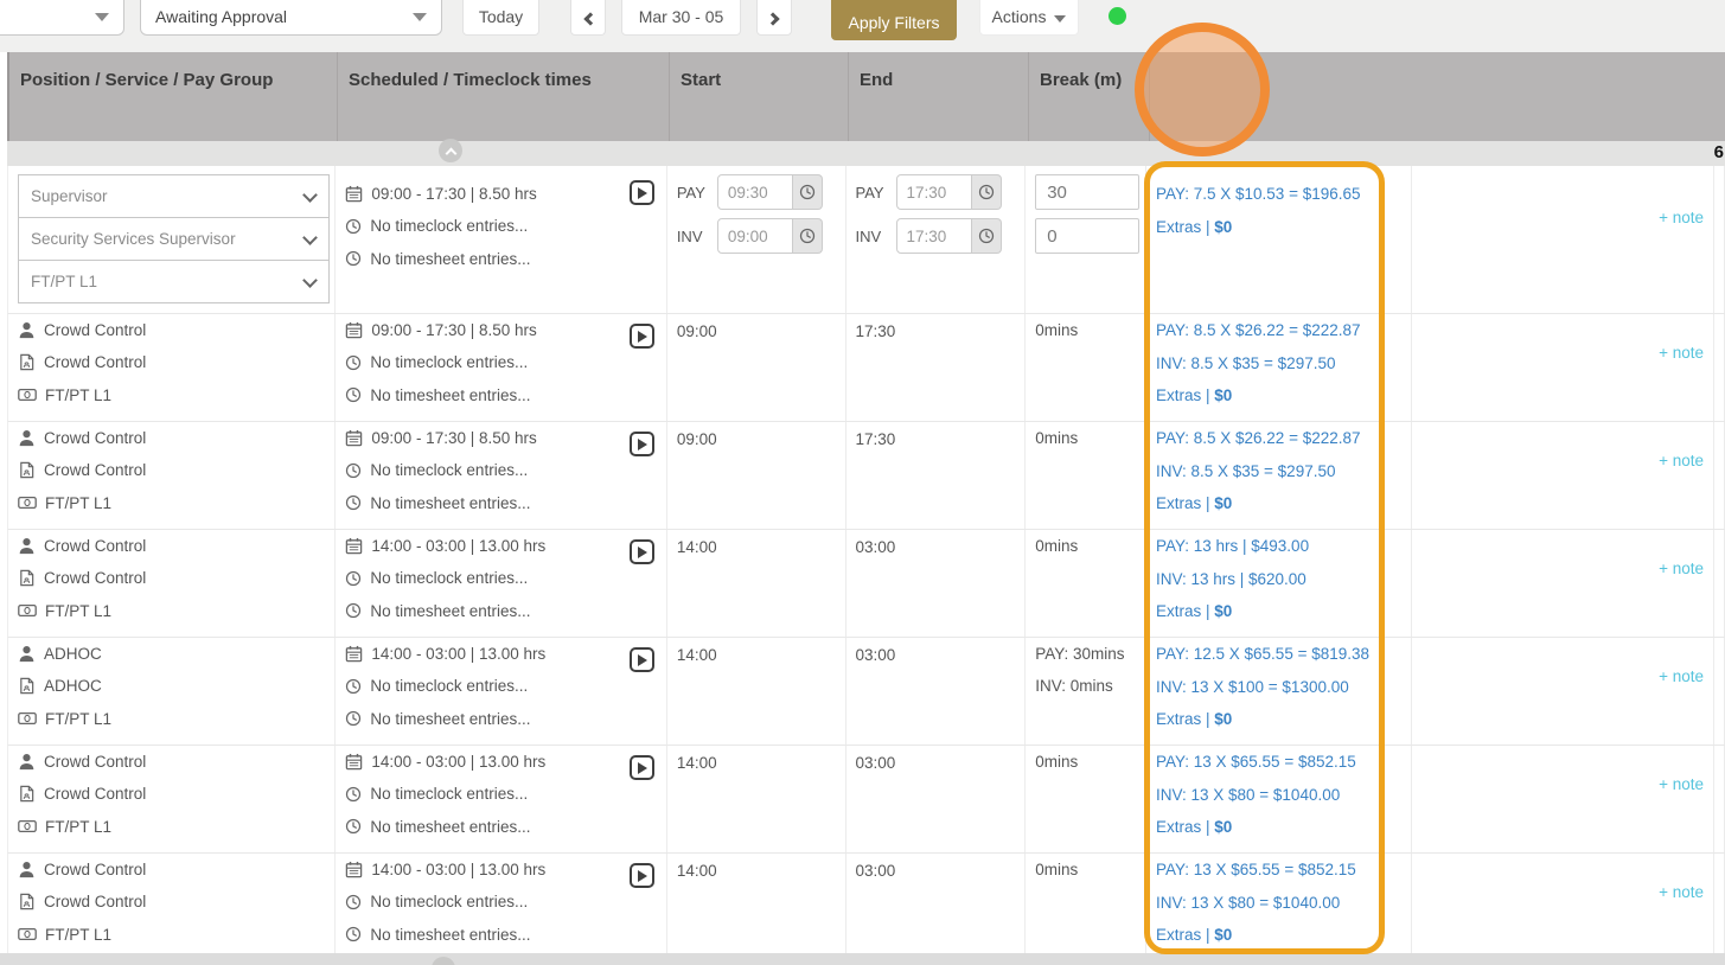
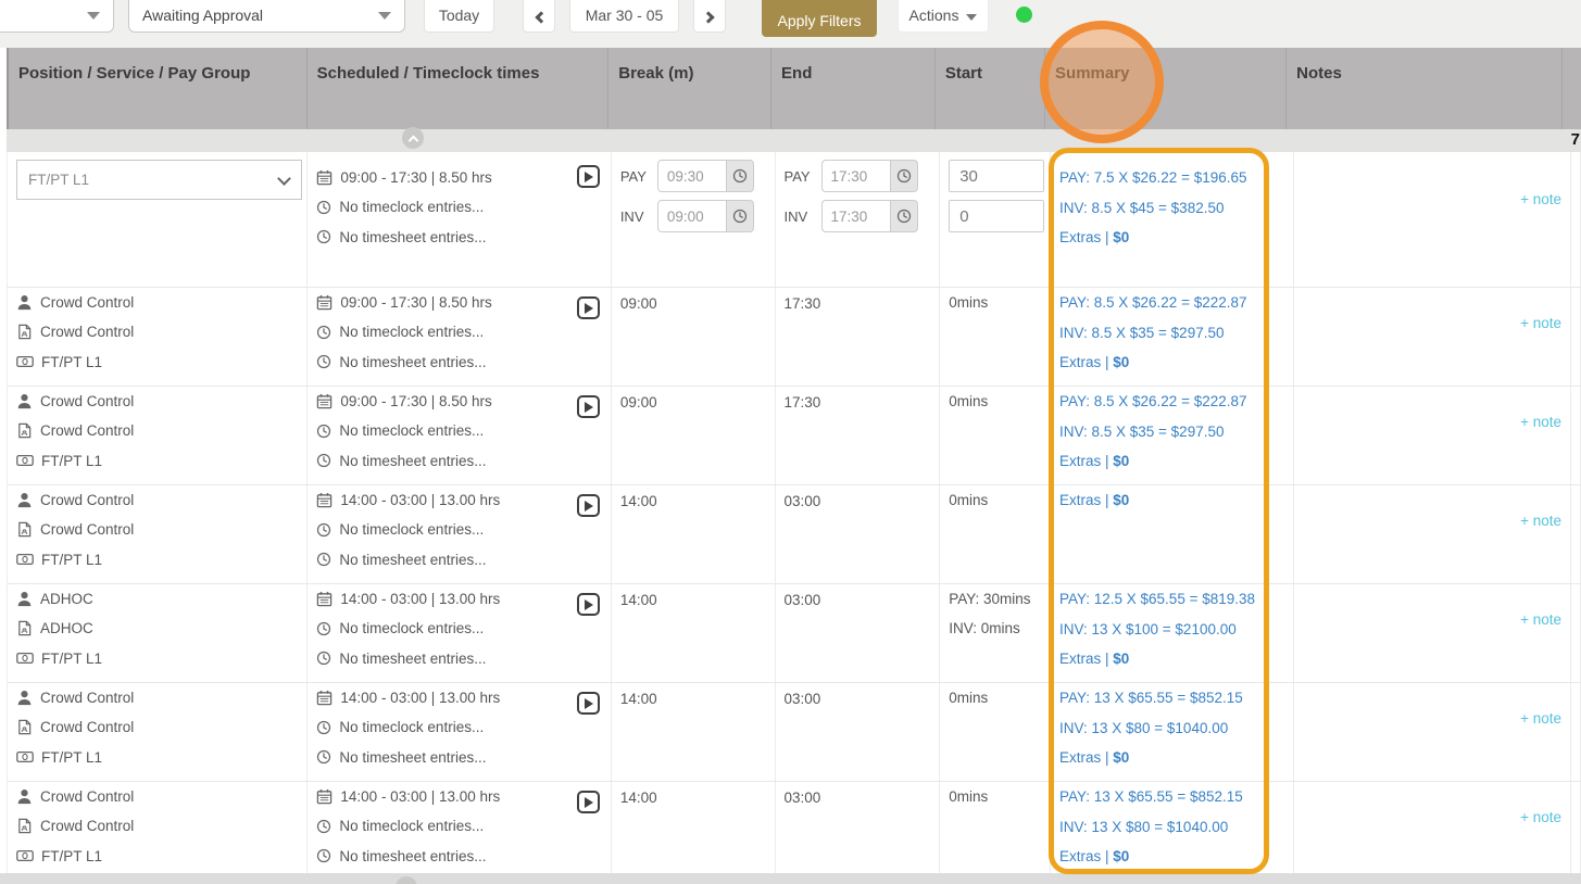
  Awaiting Approval
  Today
  Mar 30 - 05
  Apply Filters
  Actions
  Position / Service / Pay Group
  Scheduled / Timeclock times
- Start
+ Break (m)
  End
- Break (m)
+ Start
+ Summary
+ Notes
- 6
+ 7
- Supervisor
- Security Services Supervisor
  FT/PT L1
  09:00 - 17:30 | 8.50 hrs
  No timeclock entries...
  No timesheet entries...
  PAY
  09:30
  INV
  09:00
  PAY
  17:30
  INV
  17:30
  30
  0
- PAY: 7.5 X $10.53 = $196.65
+ PAY: 7.5 X $26.22 = $196.65
+ INV: 8.5 X $45 = $382.50
  Extras | $0
  + note
  Crowd Control
  Crowd Control
  FT/PT L1
  09:00 - 17:30 | 8.50 hrs
  No timeclock entries...
  No timesheet entries...
  09:00
  17:30
  0mins
  PAY: 8.5 X $26.22 = $222.87
  INV: 8.5 X $35 = $297.50
  Extras | $0
  + note
  Crowd Control
  Crowd Control
  FT/PT L1
  09:00 - 17:30 | 8.50 hrs
  No timeclock entries...
  No timesheet entries...
  09:00
  17:30
  0mins
  PAY: 8.5 X $26.22 = $222.87
  INV: 8.5 X $35 = $297.50
  Extras | $0
  + note
  Crowd Control
  Crowd Control
  FT/PT L1
  14:00 - 03:00 | 13.00 hrs
  No timeclock entries...
  No timesheet entries...
  14:00
  03:00
  0mins
- PAY: 13 hrs | $493.00
- INV: 13 hrs | $620.00
  Extras | $0
  + note
  ADHOC
  ADHOC
  FT/PT L1
  14:00 - 03:00 | 13.00 hrs
  No timeclock entries...
  No timesheet entries...
  14:00
  03:00
  PAY: 30mins
  INV: 0mins
  PAY: 12.5 X $65.55 = $819.38
- INV: 13 X $100 = $1300.00
+ INV: 13 X $100 = $2100.00
  Extras | $0
  + note
  Crowd Control
  Crowd Control
  FT/PT L1
  14:00 - 03:00 | 13.00 hrs
  No timeclock entries...
  No timesheet entries...
  14:00
  03:00
  0mins
  PAY: 13 X $65.55 = $852.15
  INV: 13 X $80 = $1040.00
  Extras | $0
  + note
  Crowd Control
  Crowd Control
  FT/PT L1
  14:00 - 03:00 | 13.00 hrs
  No timeclock entries...
  No timesheet entries...
  14:00
  03:00
  0mins
  PAY: 13 X $65.55 = $852.15
  INV: 13 X $80 = $1040.00
  Extras | $0
  + note
